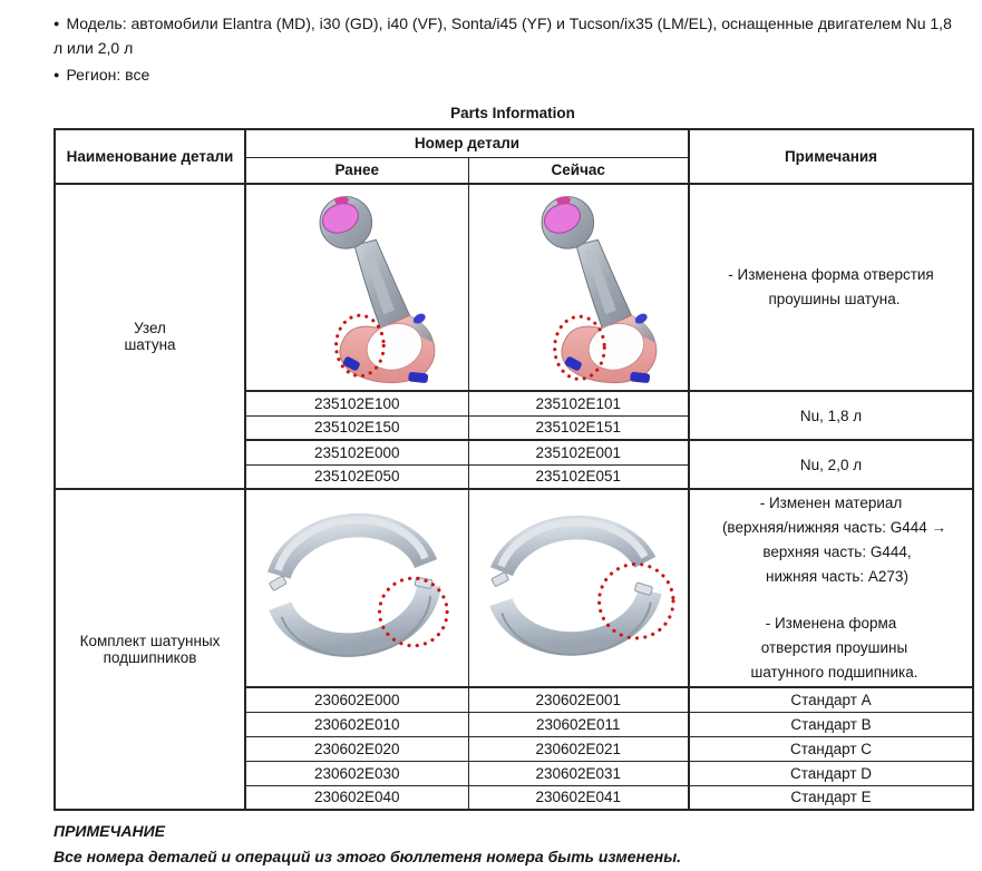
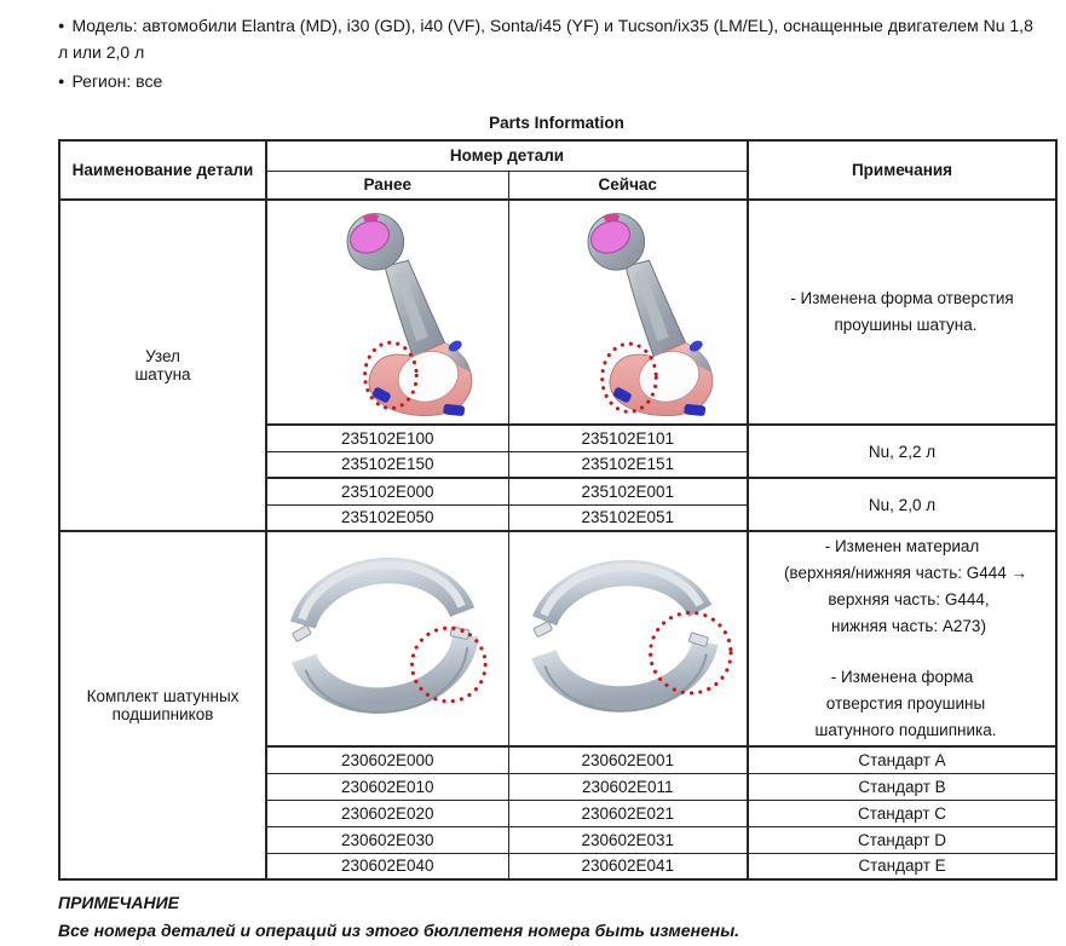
  ● Модель: автомобили Elantra (MD), i30 (GD), i40 (VF), Sonta/i45 (YF) и Tucson/ix35 (LM/EL), оснащенные двигателем Nu 1,8 л или 2,0 л
  ● Регион: все
  Parts Information
  Наименование детали	Номер детали	Примечания
  Ранее	Сейчас
  Узел шатуна			- Изменена форма отверстия проушины шатуна.
- 235102E100	235102E101	Nu, 1,8 л
+ 235102E100	235102E101	Nu, 2,2 л
  235102E150	235102E151
  235102E000	235102E001	Nu, 2,0 л
  235102E050	235102E051
  Комплект шатунных подшипников			- Изменен материал (верхняя/нижняя часть: G444 → верхняя часть: G444, нижняя часть: A273) - Изменена форма отверстия проушины шатунного подшипника.
  230602E000	230602E001	Стандарт A
  230602E010	230602E011	Стандарт B
  230602E020	230602E021	Стандарт C
  230602E030	230602E031	Стандарт D
  230602E040	230602E041	Стандарт E
  ПРИМЕЧАНИЕ
  Все номера деталей и операций из этого бюллетеня номера быть изменены.
